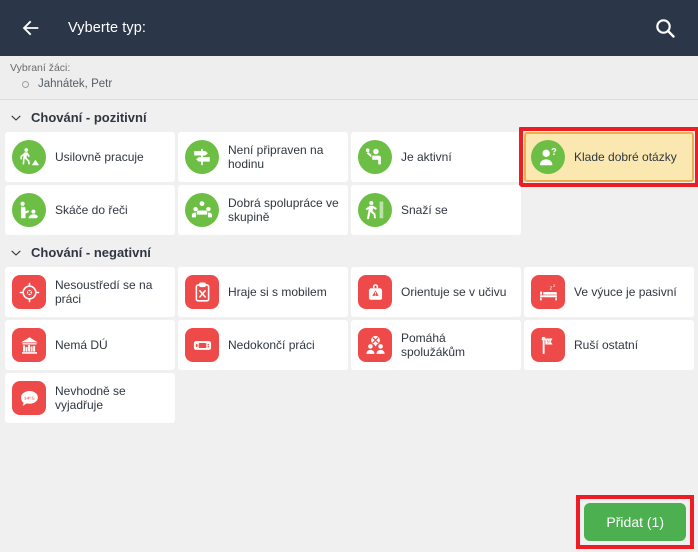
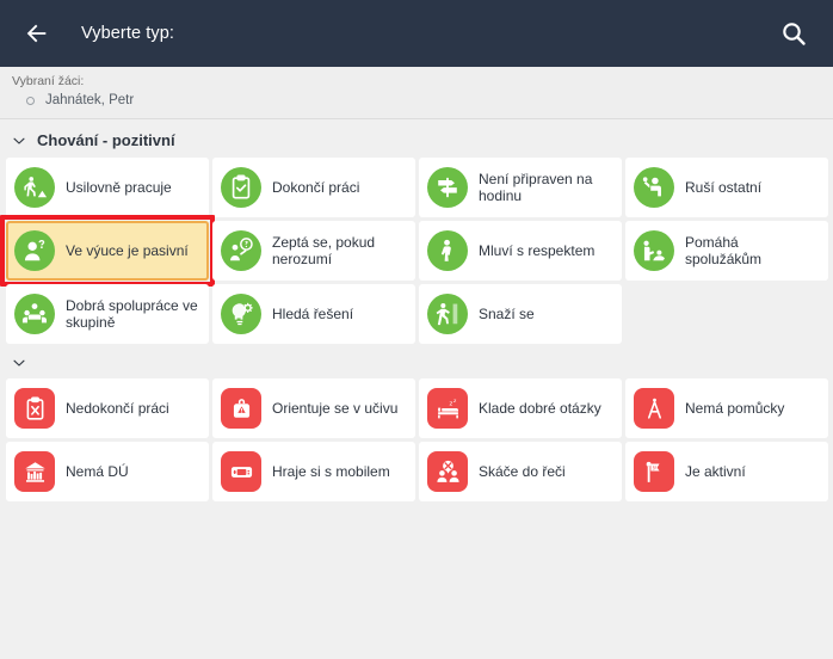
  Vyberte typ:
  Vybraní žáci:
  Jahnátek, Petr
  Chování - pozitivní
  Usilovně pracuje
+ Dokončí práci
  Není připraven na hodinu
- Je aktivní
+ Ruší ostatní
- Klade dobré otázky
+ Ve výuce je pasivní
+ Zeptá se, pokud nerozumí
+ Mluví s respektem
- Skáče do řeči
+ Pomáhá spolužákům
  Dobrá spolupráce ve skupině
+ Hledá řešení
  Snaží se
- Chování - negativní
- Nesoustředí se na práci
- Hraje si s mobilem
+ Nedokončí práci
  Orientuje se v učivu
- Ve výuce je pasivní
+ Klade dobré otázky
+ Nemá pomůcky
  Nemá DÚ
- Nedokončí práci
+ Hraje si s mobilem
- Pomáhá spolužákům
+ Skáče do řeči
- Ruší ostatní
+ Je aktivní
- Nevhodně se vyjadřuje
- Přidat (1)
